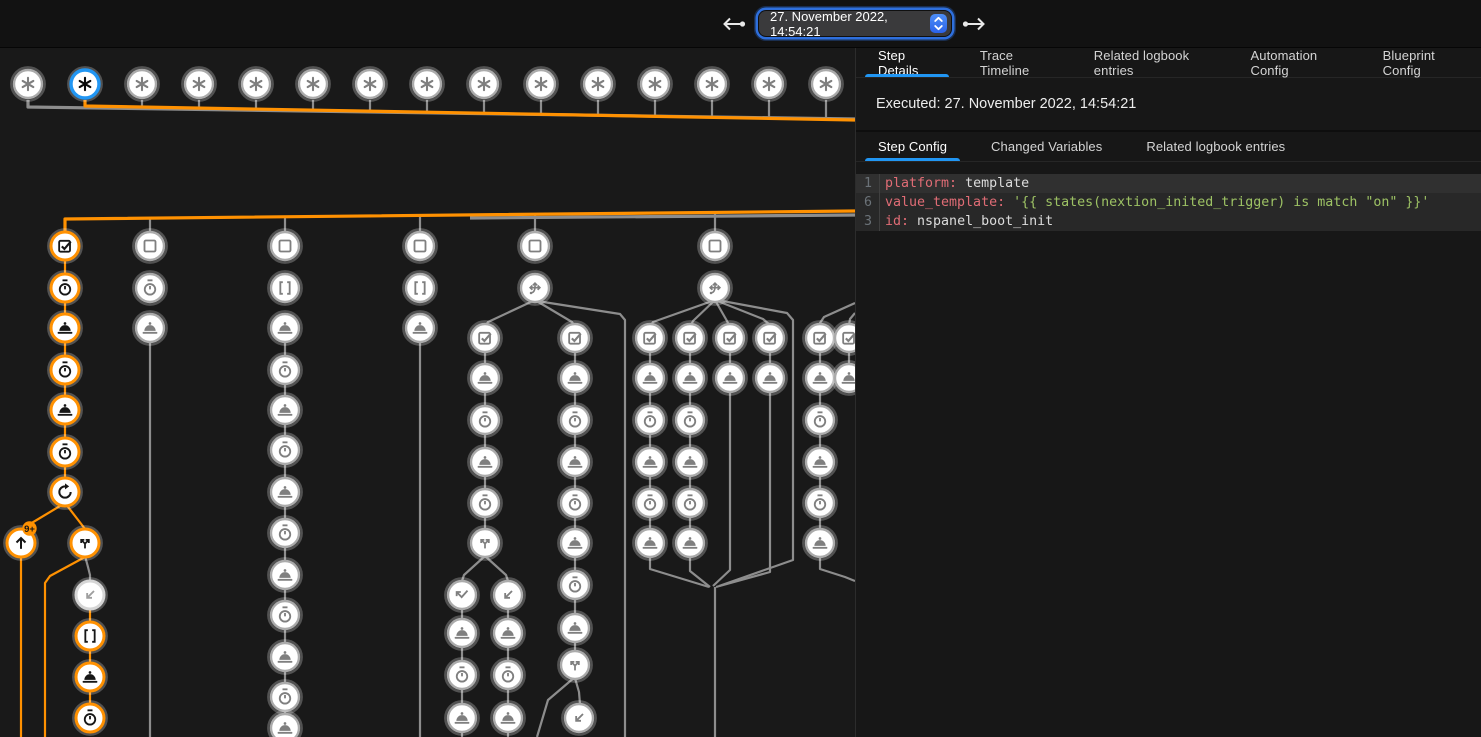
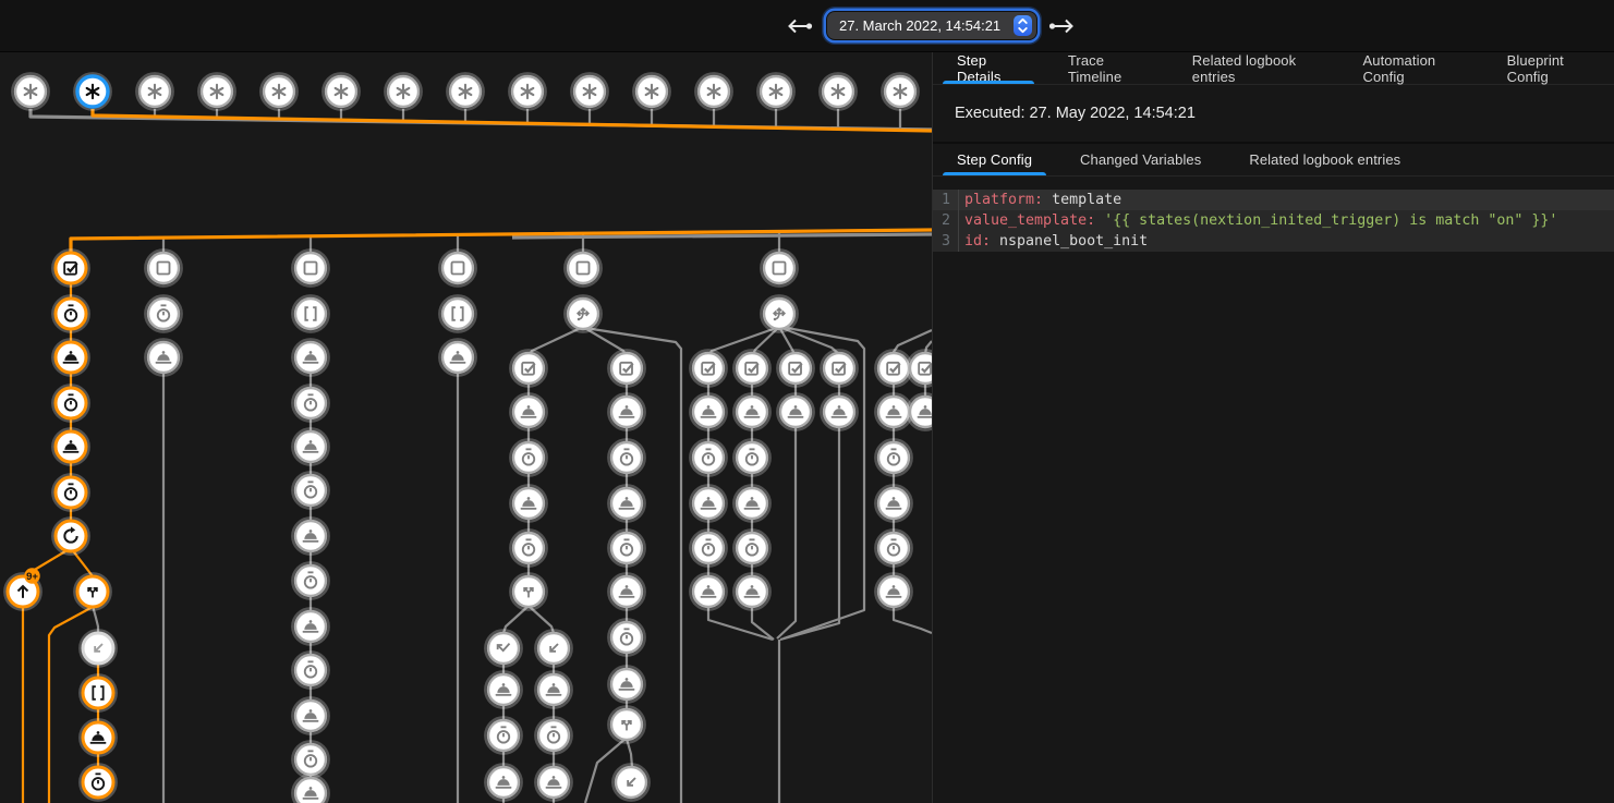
- 27. November 2022, 14:54:21
+ 27. March 2022, 14:54:21
  9+
  Step Details
  Trace Timeline
  Related logbook entries
  Automation Config
  Blueprint Config
- Executed: 27. November 2022, 14:54:21
+ Executed: 27. May 2022, 14:54:21
  Step Config
  Changed Variables
  Related logbook entries
  1
  platform: template
- 6
+ 2
  value_template: '{{ states(nextion_inited_trigger) is match "on" }}'
  3
  id: nspanel_boot_init
